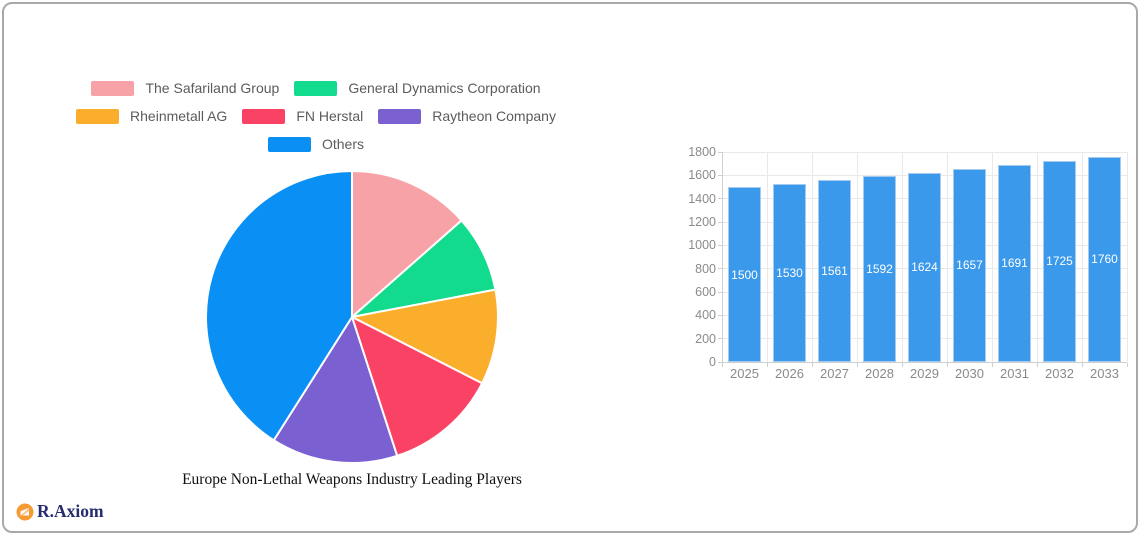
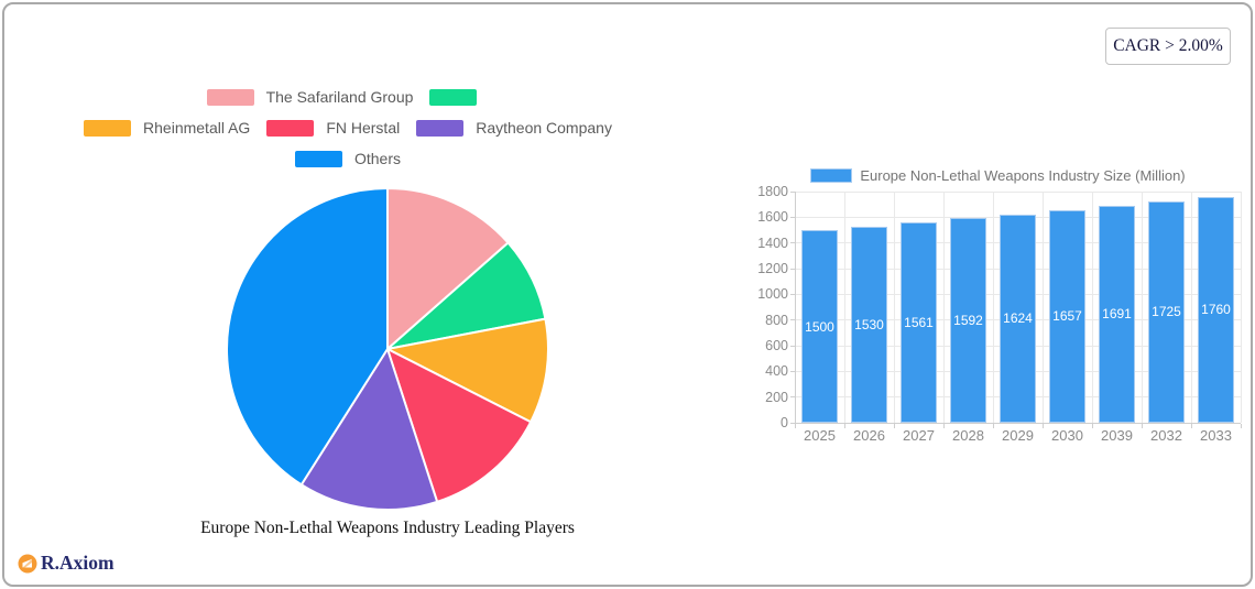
+ CAGR > 2.00%
  The Safariland Group
- General Dynamics Corporation
  Rheinmetall AG
  FN Herstal
  Raytheon Company
  Others
  Europe Non-Lethal Weapons Industry Leading Players
+ Europe Non-Lethal Weapons Industry Size (Million)
  0
  200
  400
  600
  800
  1000
  1200
  1400
  1600
  1800
  1500
  2025
  1530
  2026
  1561
  2027
  1592
  2028
  1624
  2029
  1657
  2030
  1691
- 2031
+ 2039
  1725
  2032
  1760
  2033
  R.Axiom
